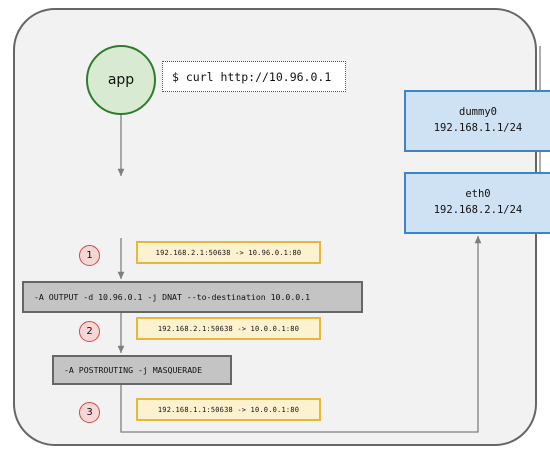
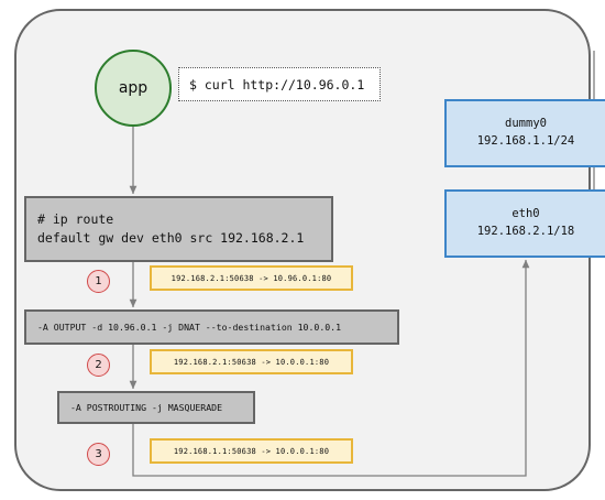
  app
  $ curl http://10.96.0.1
+ # ip route
+ default gw dev eth0 src 192.168.2.1
  -A OUTPUT -d 10.96.0.1 -j DNAT --to-destination 10.0.0.1
  -A POSTROUTING -j MASQUERADE
  1
  192.168.2.1:50638 -> 10.96.0.1:80
  2
  192.168.2.1:50638 -> 10.0.0.1:80
  3
  192.168.1.1:50638 -> 10.0.0.1:80
  dummy0
  192.168.1.1/24
  eth0
- 192.168.2.1/24
+ 192.168.2.1/18
